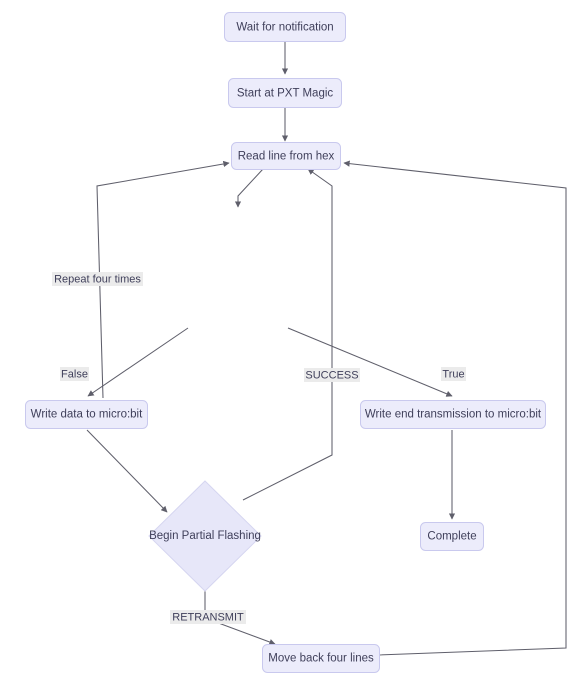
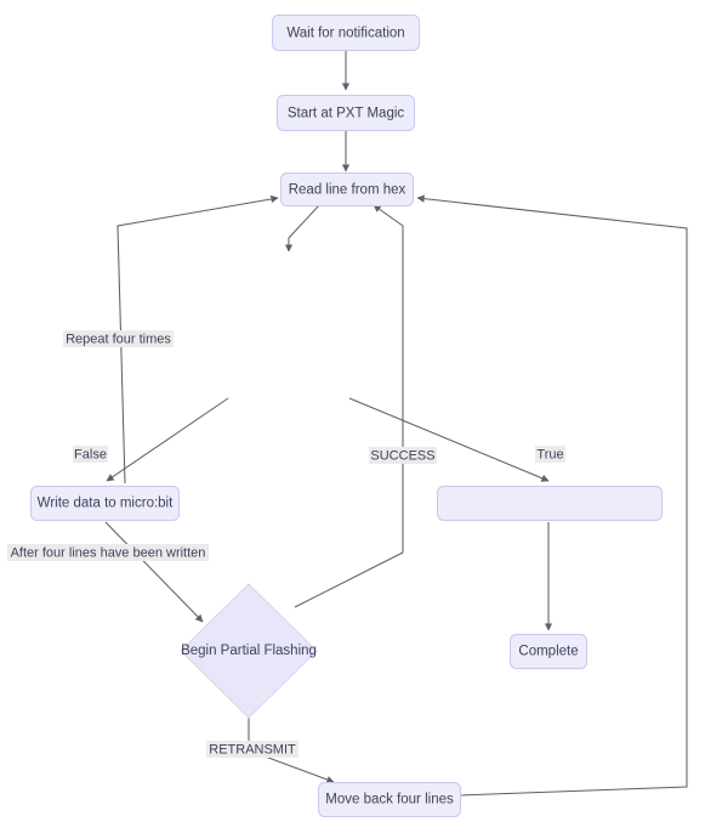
  Wait for notification
  Start at PXT Magic
  Read line from hex
  Write data to micro:bit
- Write end transmission to micro:bit
  Begin Partial Flashing
  Complete
  Move back four lines
  Repeat four times
  False
  SUCCESS
  True
+ After four lines have been written
  RETRANSMIT
